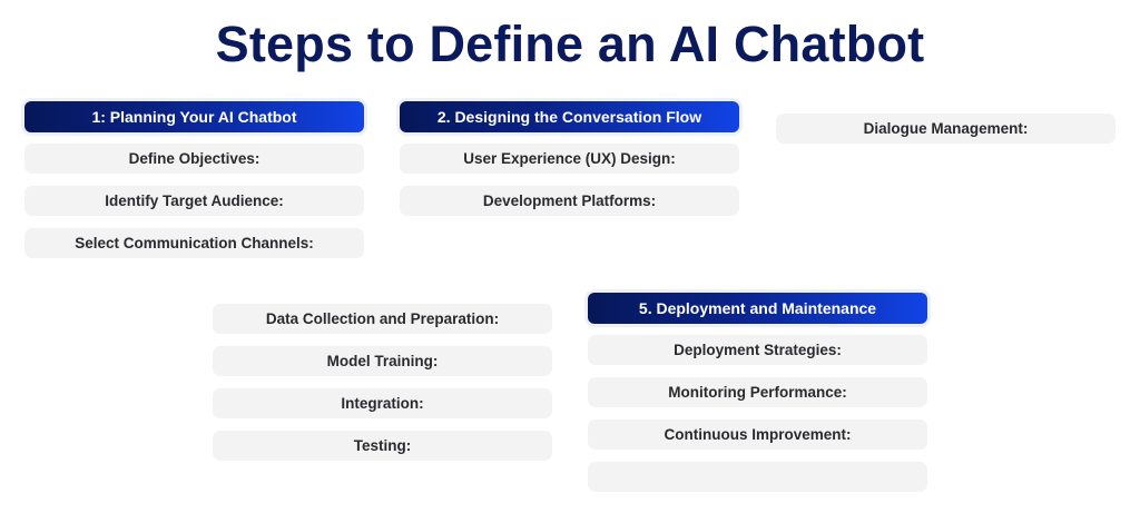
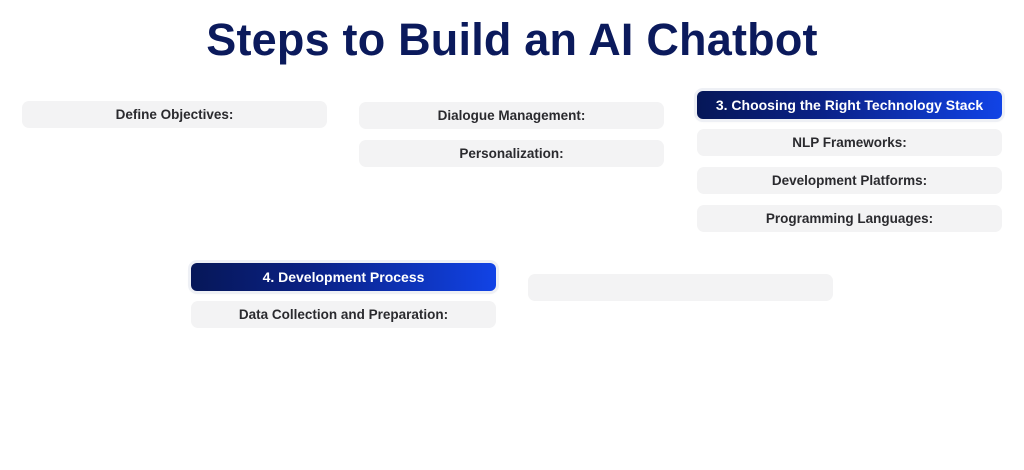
- Steps to Define an AI Chatbot
+ Steps to Build an AI Chatbot
- 1: Planning Your AI Chatbot
  Define Objectives:
- Identify Target Audience:
- Select Communication Channels:
- 2. Designing the Conversation Flow
- User Experience (UX) Design:
- Development Platforms:
+ Dialogue Management:
+ Personalization:
+ 3. Choosing the Right Technology Stack
+ NLP Frameworks:
- Dialogue Management:
+ Development Platforms:
+ Programming Languages:
+ 4. Development Process
  Data Collection and Preparation:
- Model Training:
- Integration:
- Testing:
- 5. Deployment and Maintenance
- Deployment Strategies:
- Monitoring Performance:
- Continuous Improvement:
